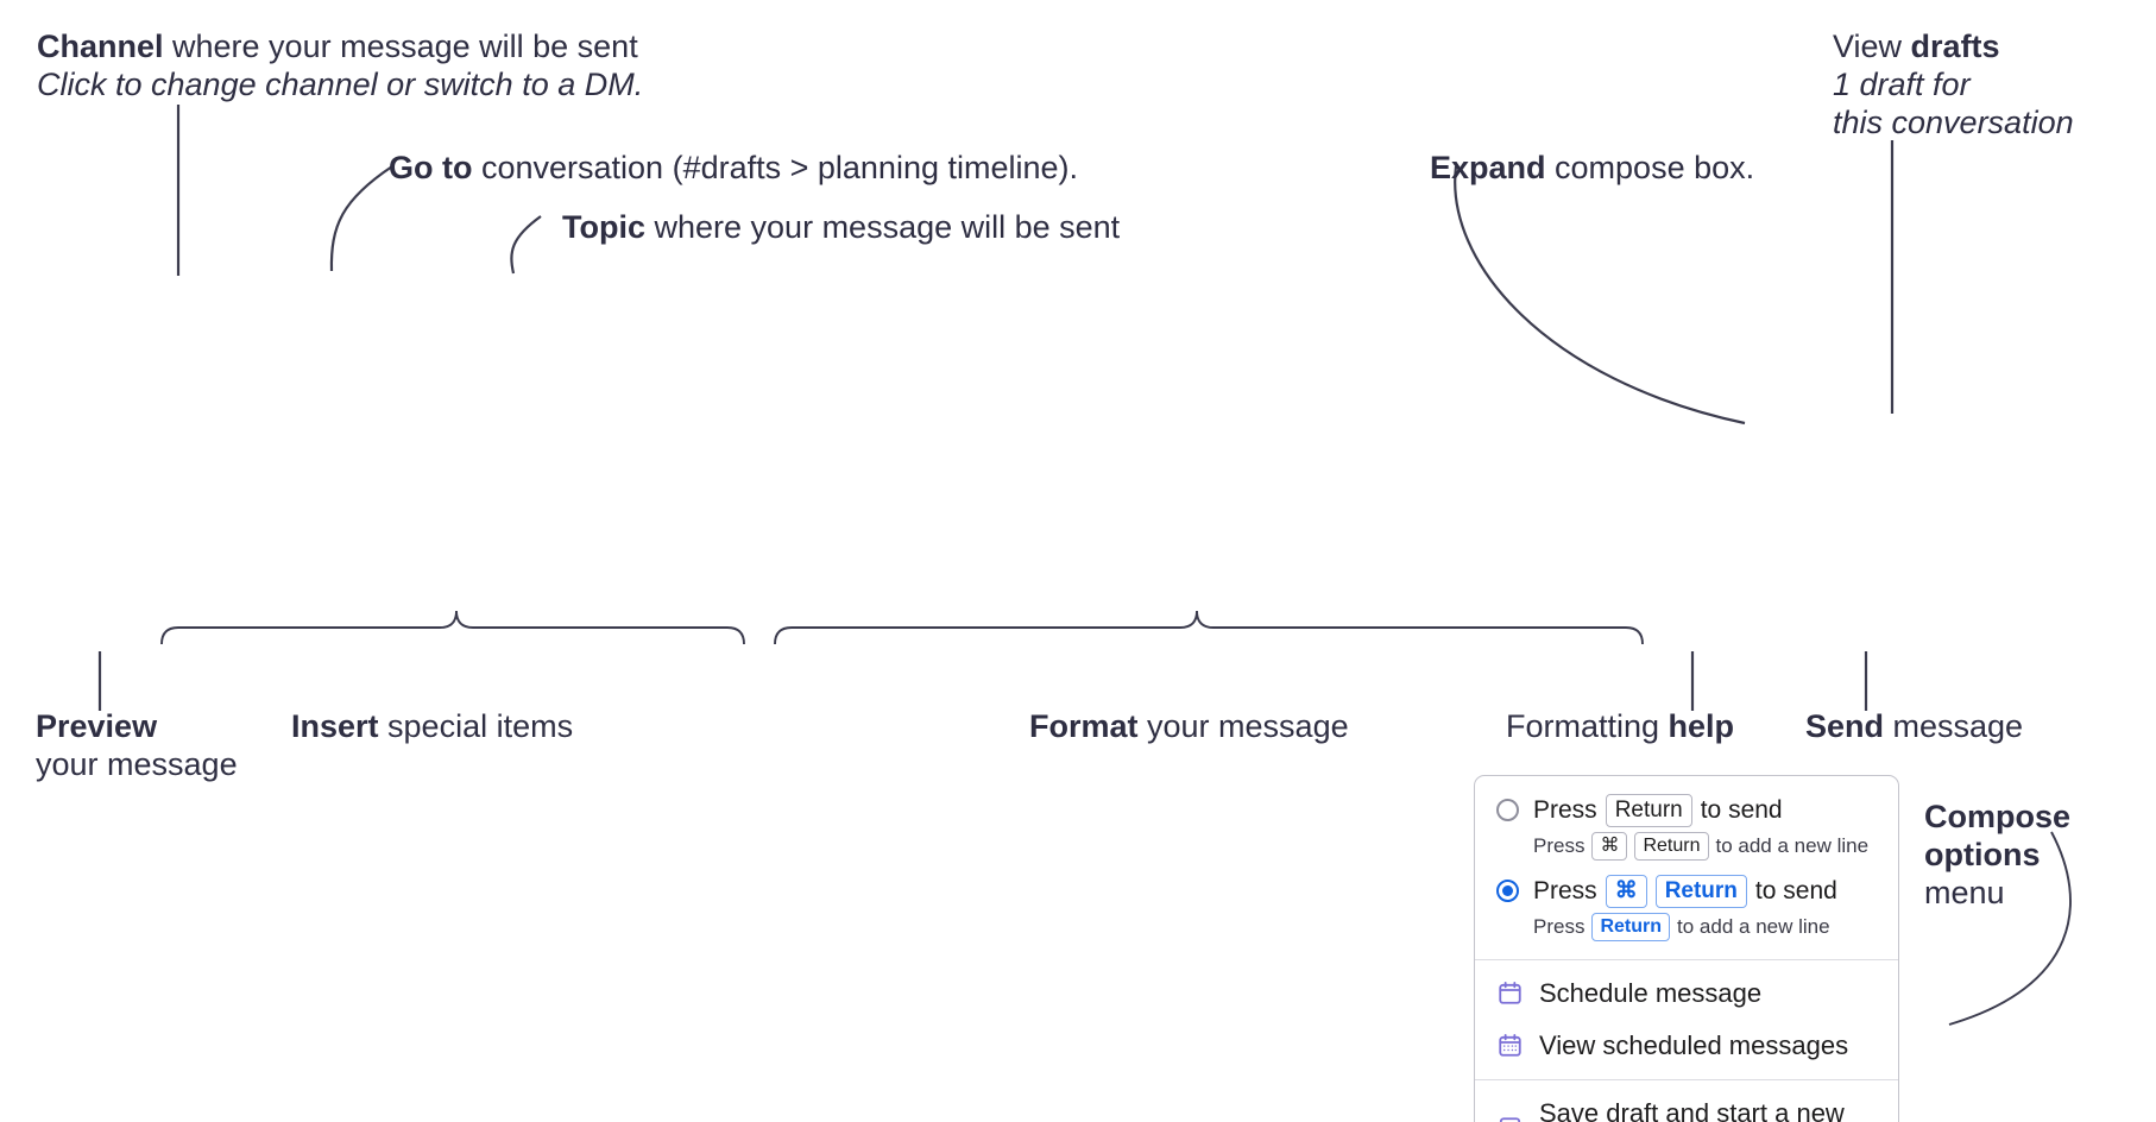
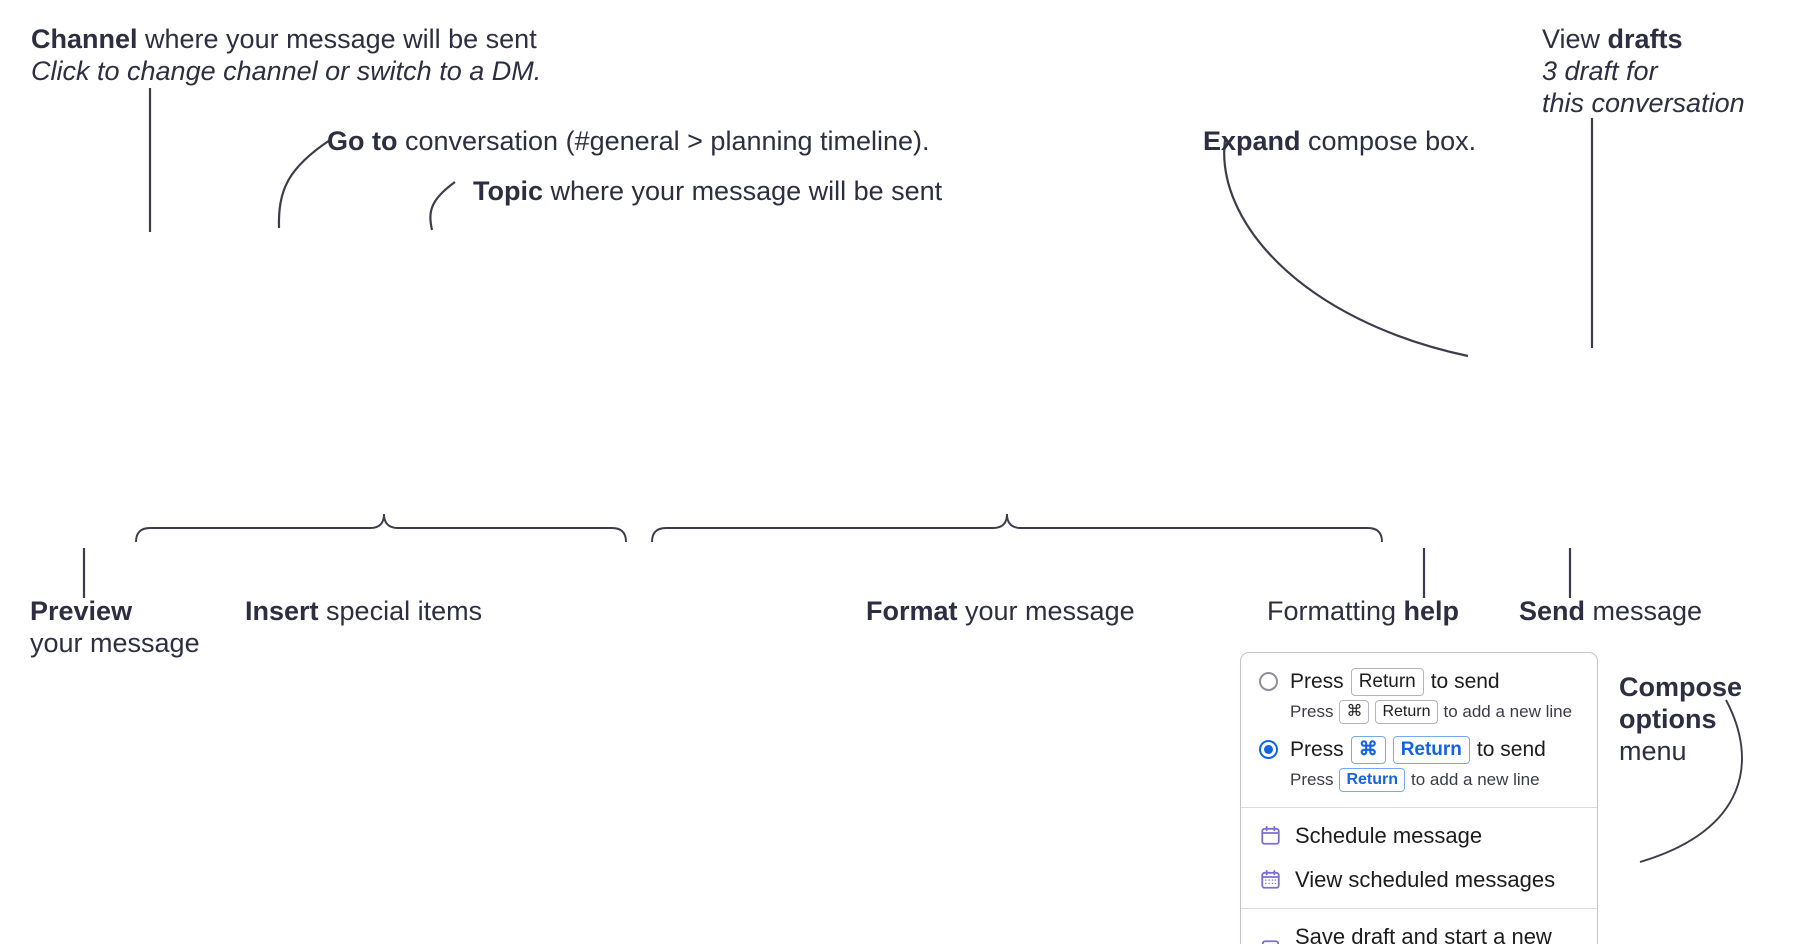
  Channel where your message will be sent
  Click to change channel or switch to a DM.
- Go to conversation (#drafts > planning timeline).
+ Go to conversation (#general > planning timeline).
  Topic where your message will be sent
  Expand compose box.
  View drafts
- 1 draft for
+ 3 draft for
  this conversation
  Preview
  your message
  Insert special items
  Format your message
  Formatting help
  Send message
  Compose
  options
  menu
  Press
  Return
  to send
  Press
  ⌘
  Return
  to add a new line
  Press
  ⌘
  Return
  to send
  Press
  Return
  to add a new line
  Schedule message
  View scheduled messages
  Save draft and start a new
